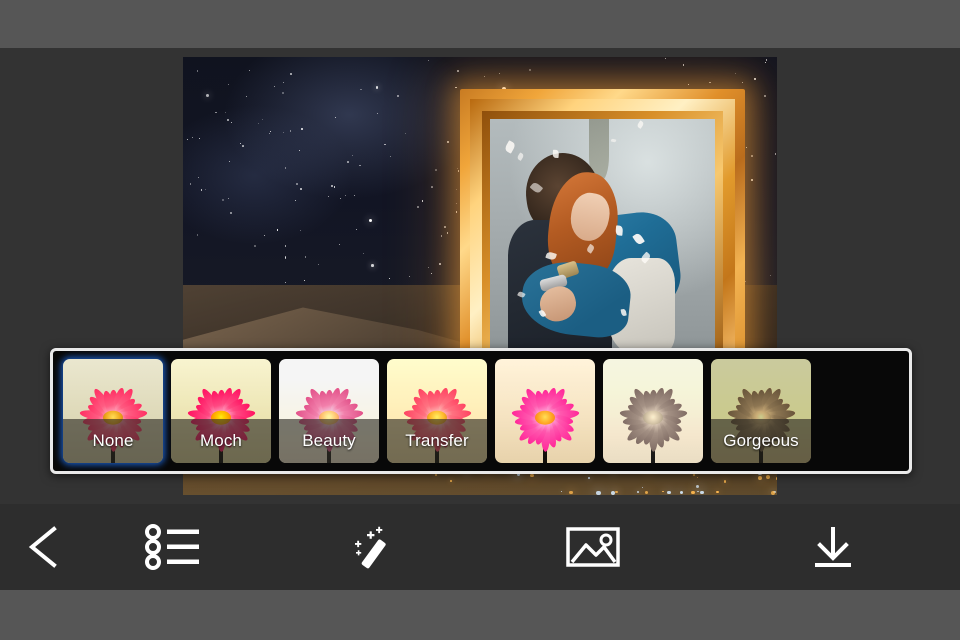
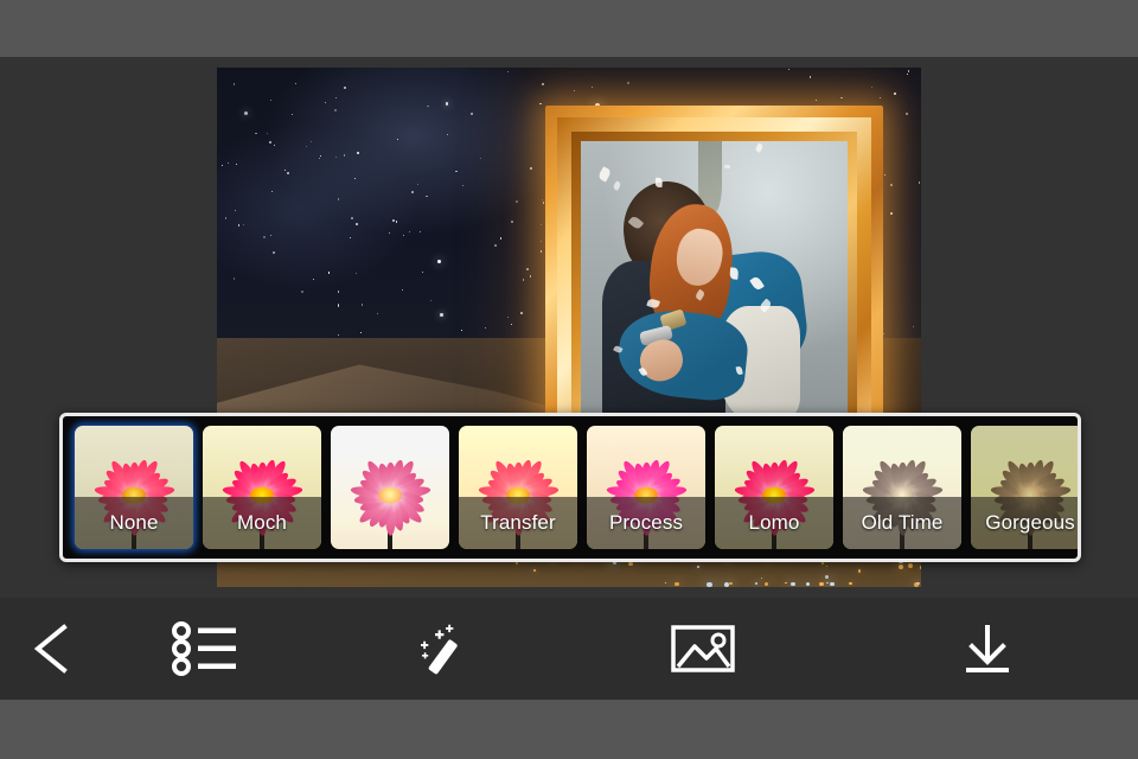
  None
  Moch
- Beauty
  Transfer
+ Process
+ Lomo
+ Old Time
  Gorgeous
